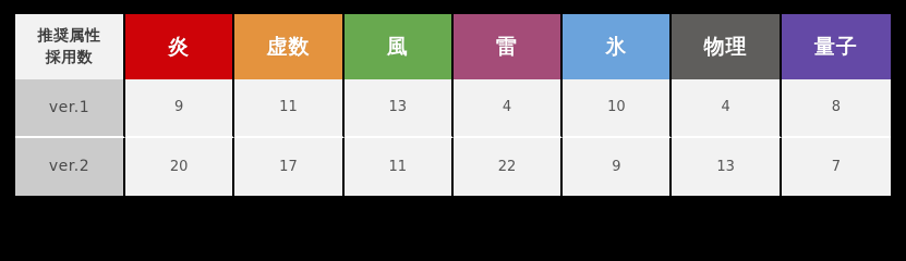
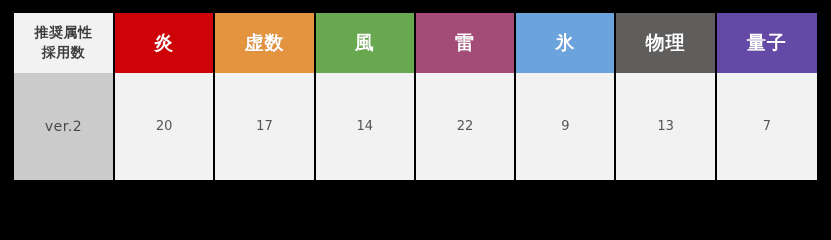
  推奨属性 採用数	炎	虚数	風	雷	氷	物理	量子
- ver.1	9	11	13	4	10	4	8
- ver.2	20	17	11	22	9	13	7
+ ver.2	20	17	14	22	9	13	7
